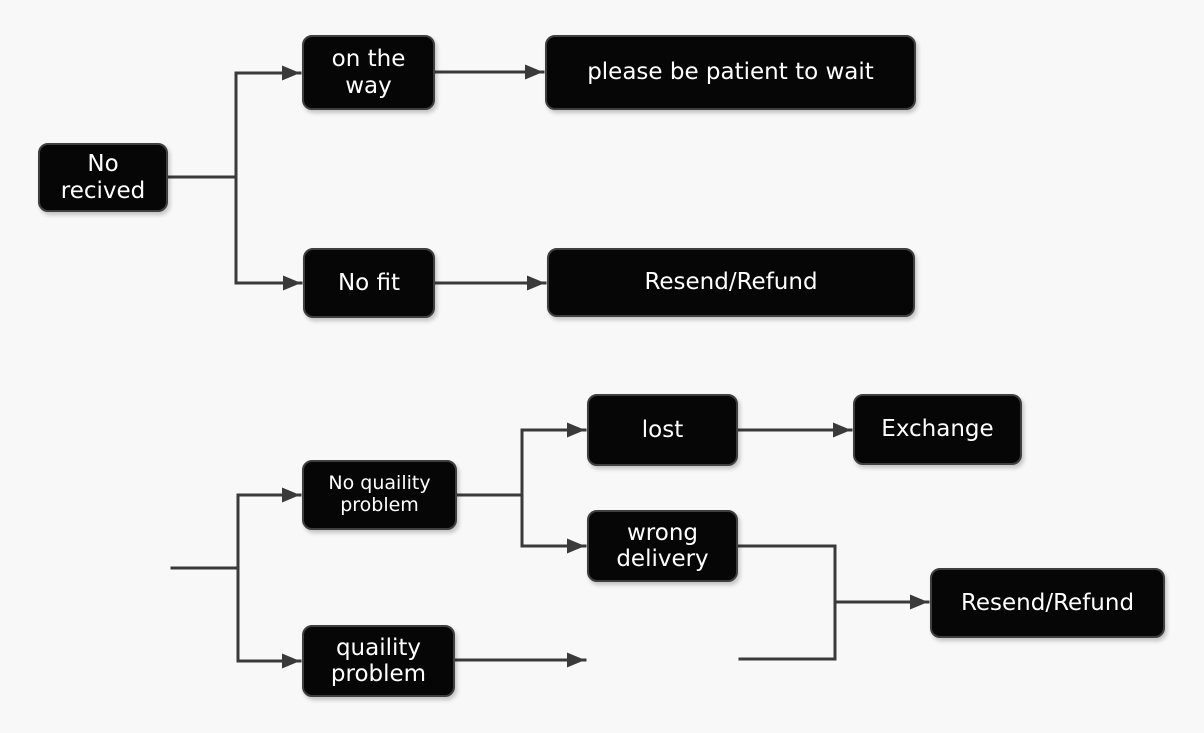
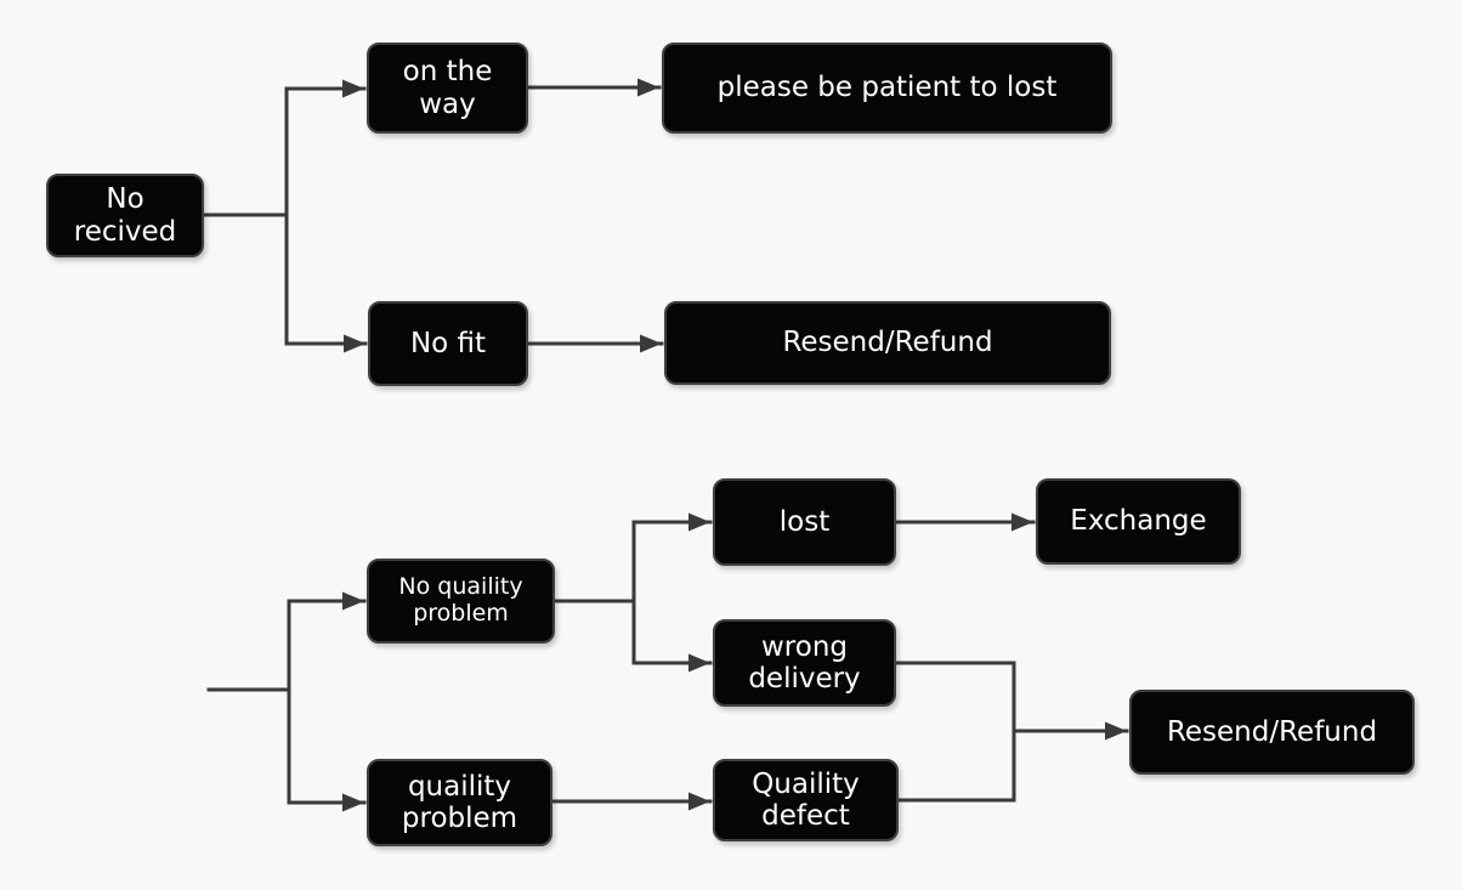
  No
  recived
  on the
  way
- please be patient to wait
+ please be patient to lost
  No fit
  Resend/Refund
  No quaility
  problem
  quaility
  problem
  lost
  wrong
  delivery
+ Quaility
+ defect
  Exchange
  Resend/Refund
